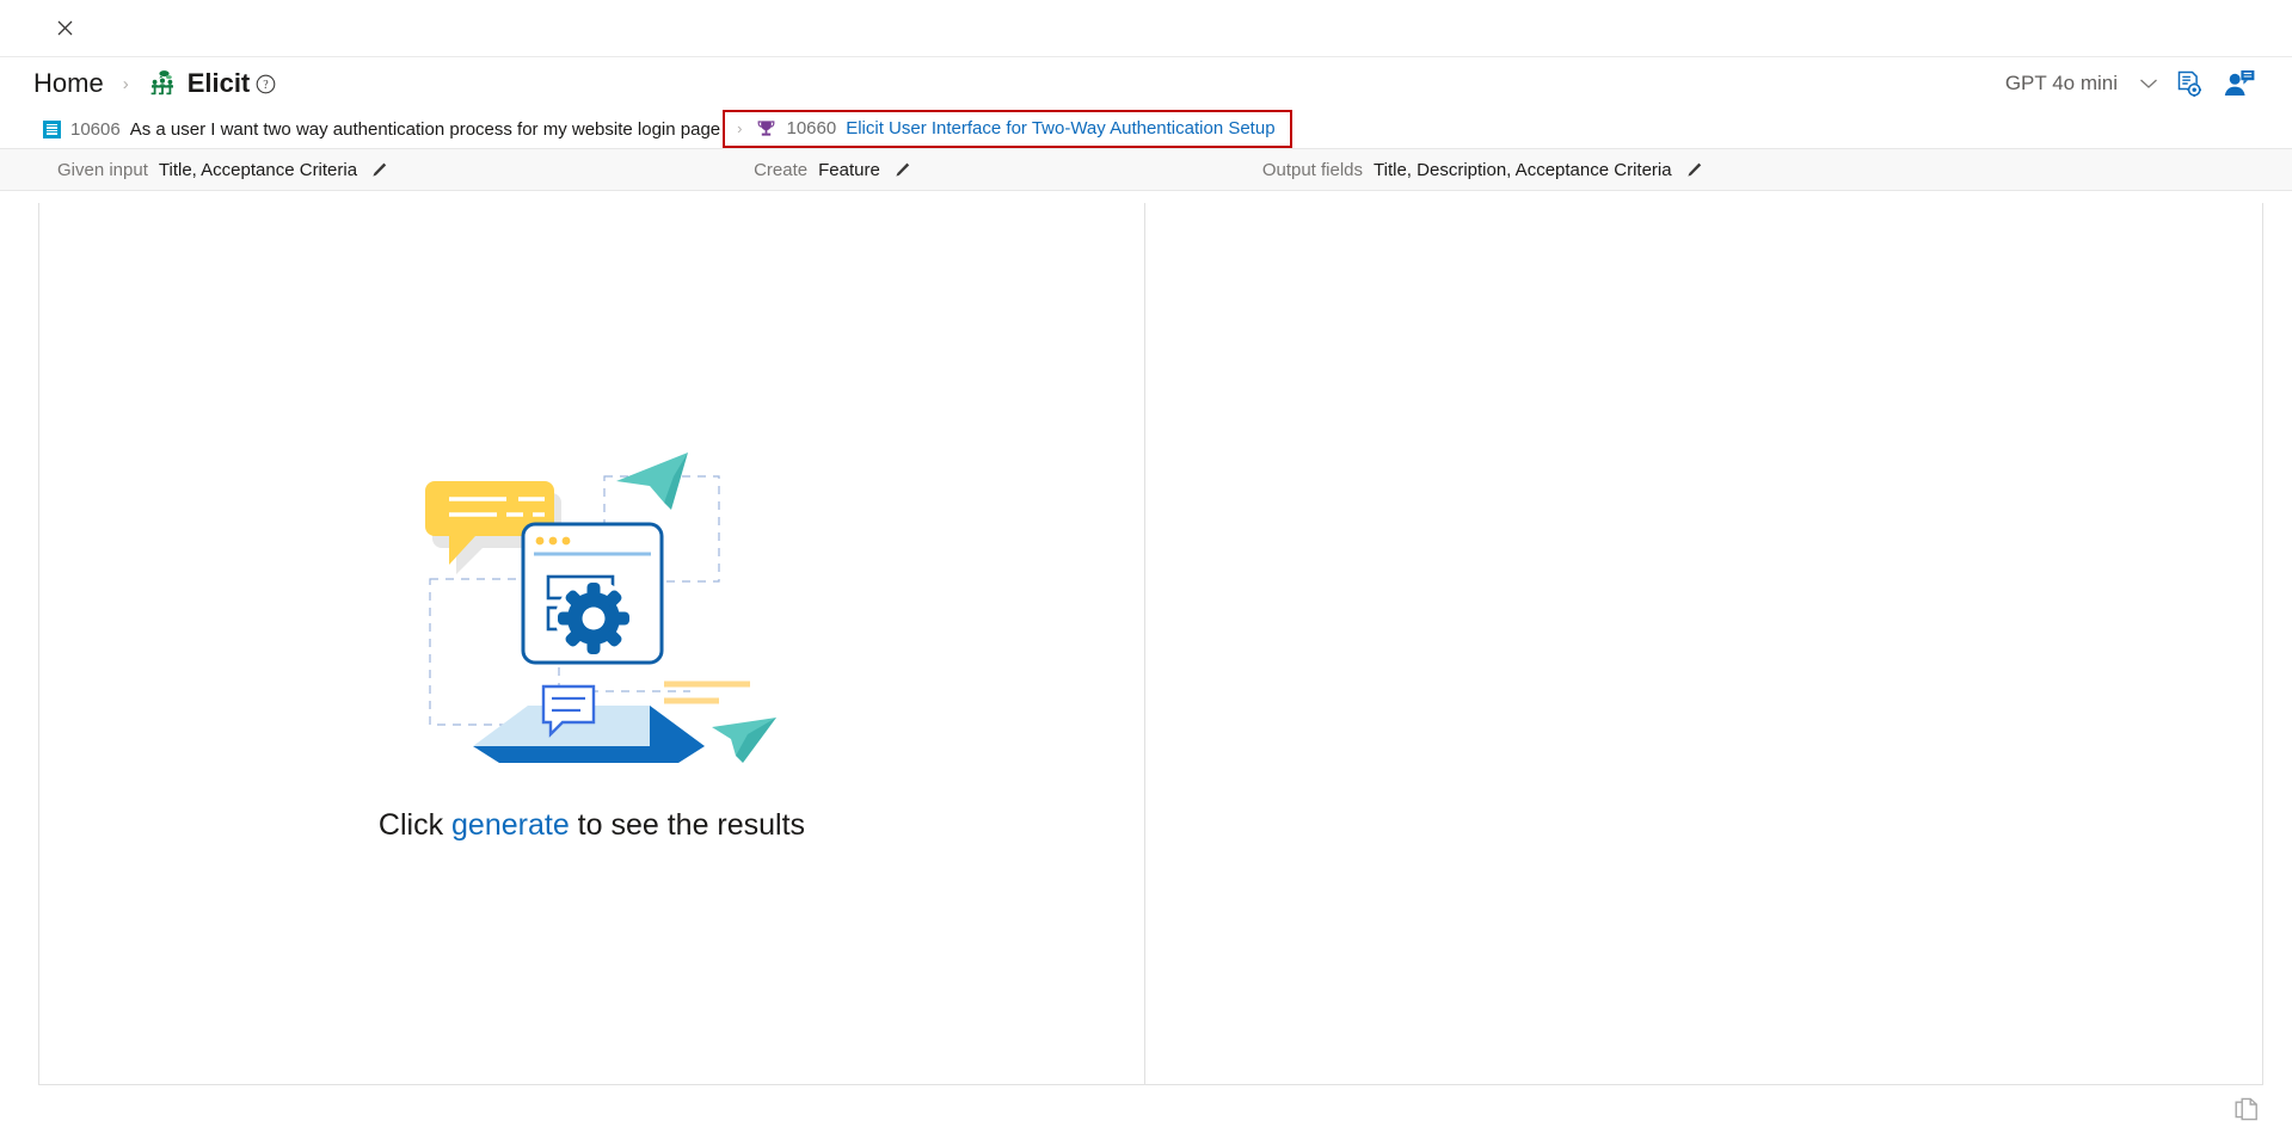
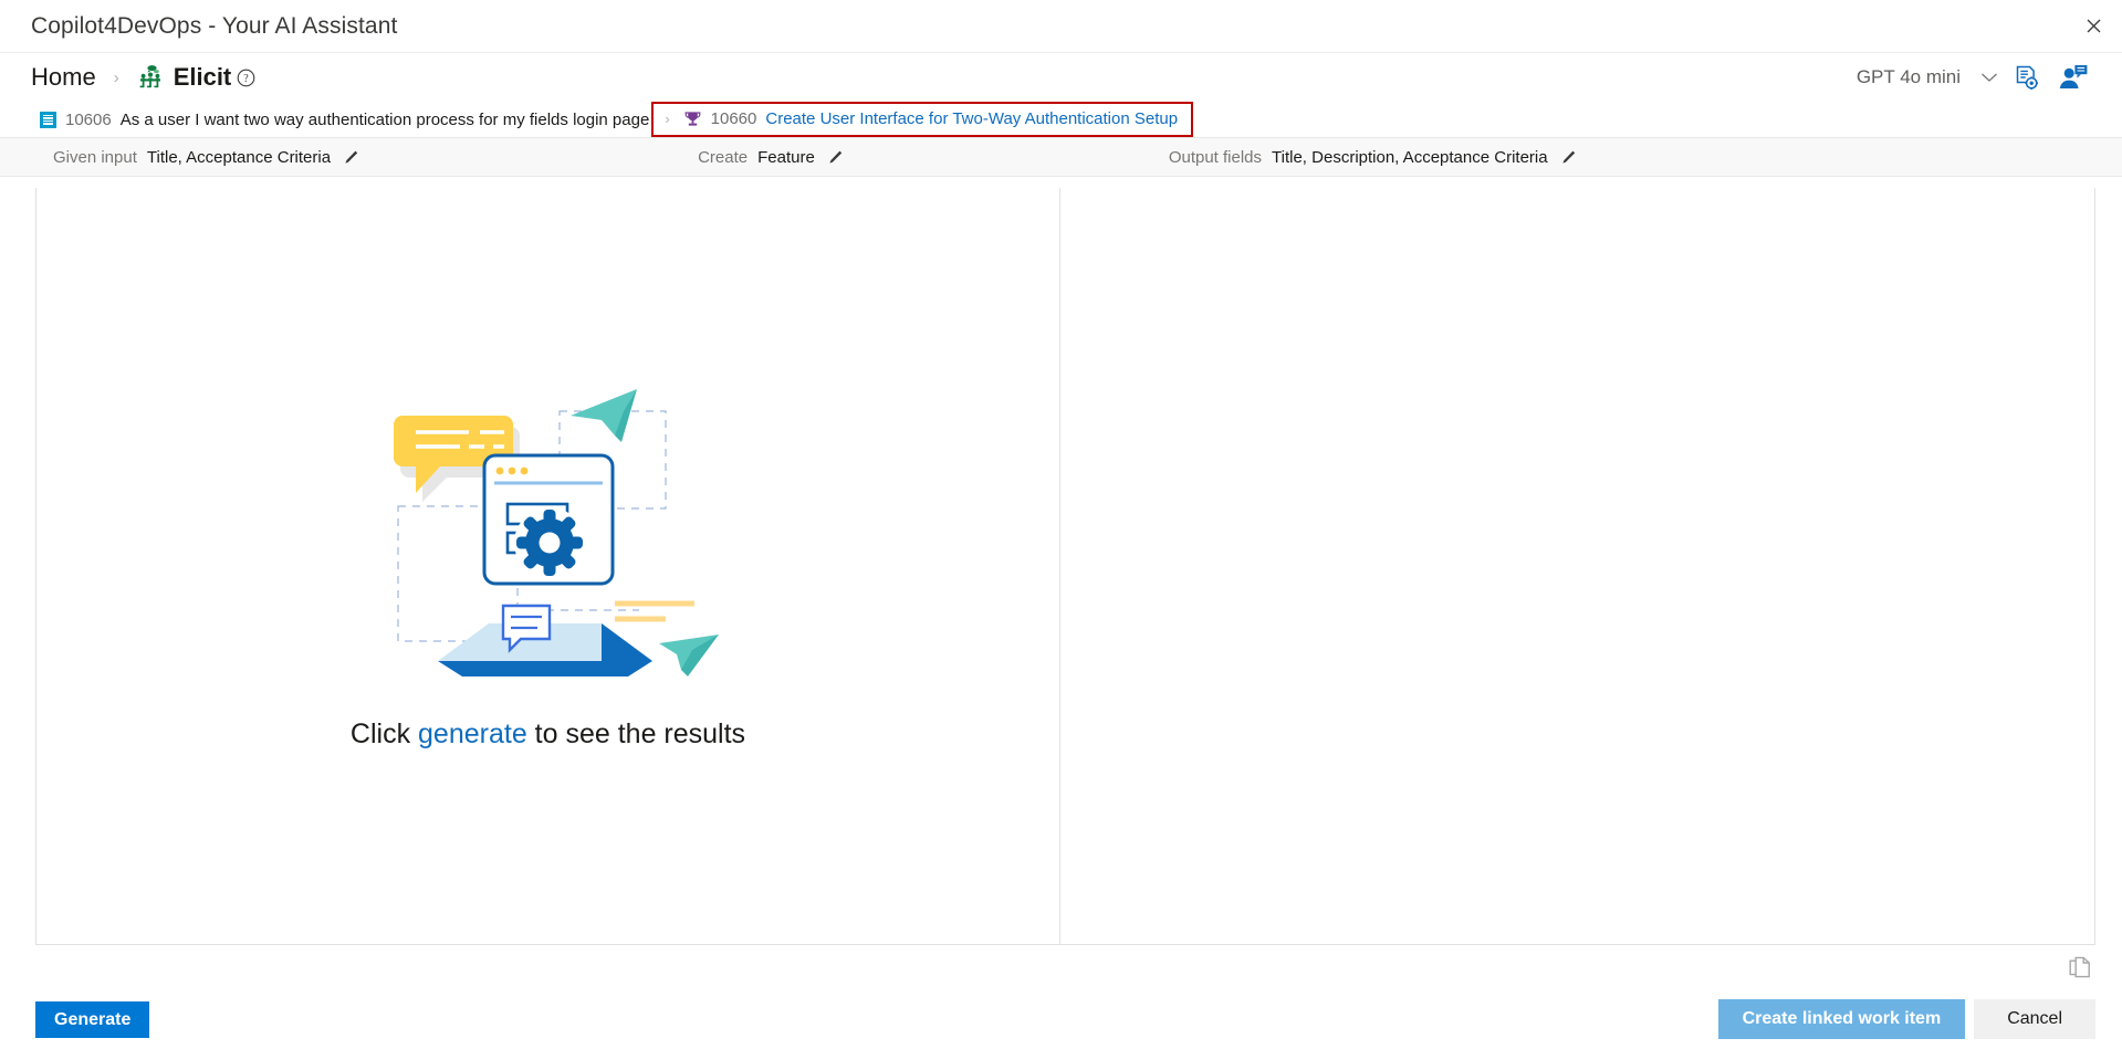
+ Copilot4DevOps - Your AI Assistant
  Home
  ›
  Elicit
  ?
  GPT 4o mini
  10606
- As a user I want two way authentication process for my website login page
+ As a user I want two way authentication process for my fields login page
  ›
  10660
- Elicit User Interface for Two-Way Authentication Setup
+ Create User Interface for Two-Way Authentication Setup
  Given input
  Title, Acceptance Criteria
  Create
  Feature
  Output fields
  Title, Description, Acceptance Criteria
  Click generate to see the results
+ Generate
+ Create linked work item
+ Cancel
